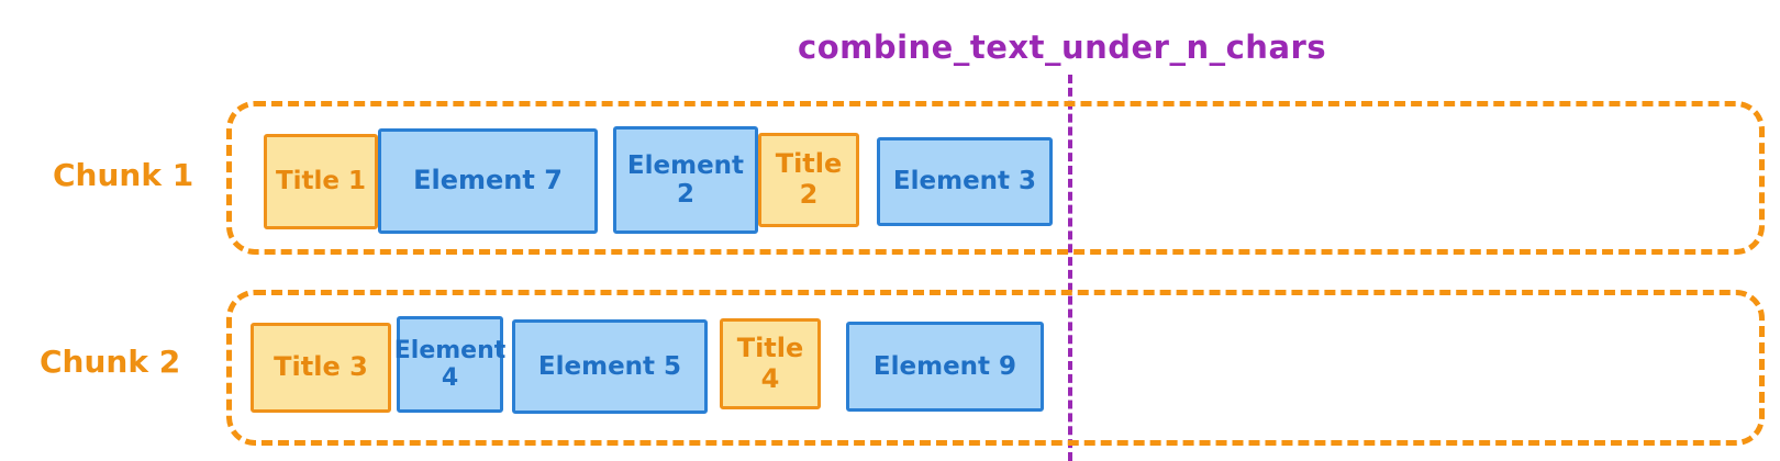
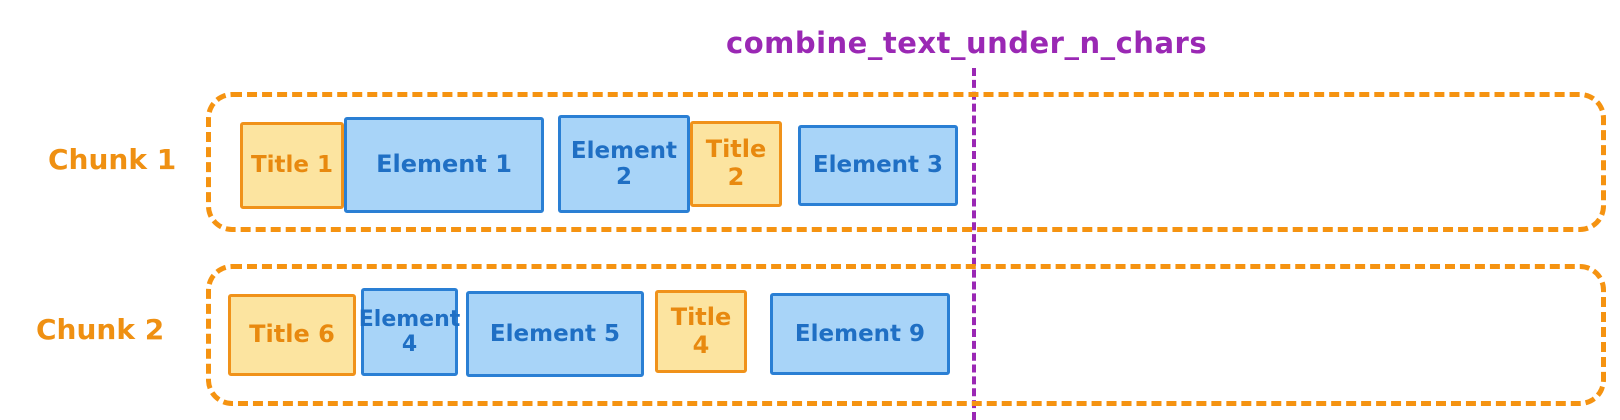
  combine_text_under_n_chars
  Chunk 1
  Title 1
- Element 7
+ Element 1
  Element 2
  Title 2
  Element 3
  Chunk 2
- Title 3
+ Title 6
  Element 4
  Element 5
  Title 4
  Element 9
